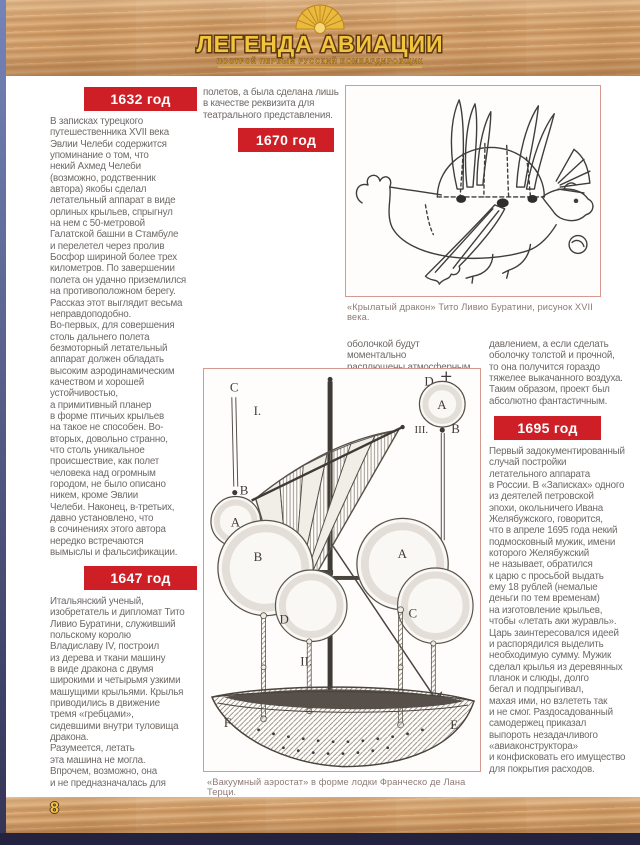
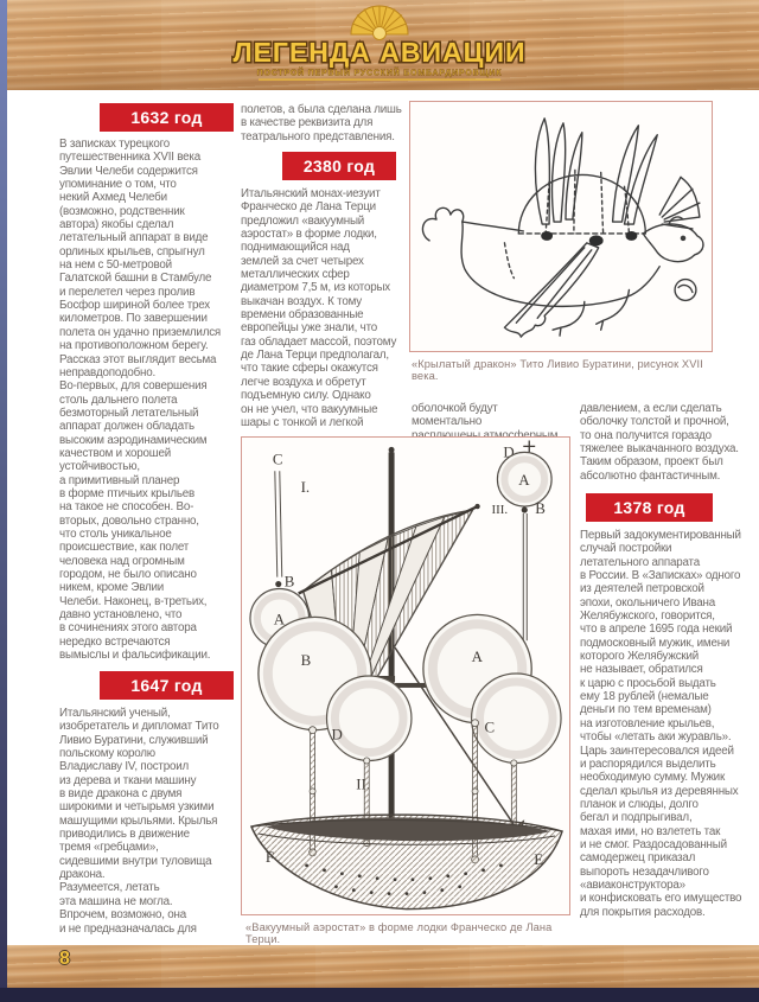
  ЛЕГЕНДА АВИАЦИИ
  1632 год
  В записках турецкого
  путешественника XVII века
  Эвлии Челеби содержится
  упоминание о том, что
  некий Ахмед Челеби
  (возможно, родственник
  автора) якобы сделал
  летательный аппарат в виде
  орлиных крыльев, спрыгнул
  на нем с 50-метровой
  Галатской башни в Стамбуле
  и перелетел через пролив
  Босфор шириной более трех
  километров. По завершении
  полета он удачно приземлился
  на противоположном берегу.
  Рассказ этот выглядит весьма
  неправдоподобно.
  Во-первых, для совершения
  столь дальнего полета
  безмоторный летательный
  аппарат должен обладать
  высоким аэродинамическим
  качеством и хорошей
  устойчивостью,
  а примитивный планер
  в форме птичьих крыльев
  на такое не способен. Во-
  вторых, довольно странно,
  что столь уникальное
  происшествие, как полет
  человека над огромным
  городом, не было описано
  никем, кроме Эвлии
  Челеби. Наконец, в-третьих,
  давно установлено, что
  в сочинениях этого автора
  нередко встречаются
  вымыслы и фальсификации.
  1647 год
  Итальянский ученый,
  изобретатель и дипломат Тито
  Ливио Буратини, служивший
  польскому королю
  Владиславу IV, построил
  из дерева и ткани машину
  в виде дракона с двумя
  широкими и четырьмя узкими
  машущими крыльями. Крылья
  приводились в движение
  тремя «гребцами»,
  сидевшими внутри туловища
  дракона.
  Разумеется, летать
  эта машина не могла.
  Впрочем, возможно, она
  и не предназначалась для
  полетов, а была сделана лишь
  в качестве реквизита для
  театрального представления.
- 1670 год
+ 2380 год
+ Итальянский монах-иезуит
+ Франческо де Лана Терци
+ предложил «вакуумный
+ аэростат» в форме лодки,
+ поднимающийся над
+ землей за счет четырех
+ металлических сфер
+ диаметром 7,5 м, из которых
+ выкачан воздух. К тому
+ времени образованные
+ европейцы уже знали, что
+ газ обладает массой, поэтому
+ де Лана Терци предполагал,
+ что такие сферы окажутся
+ легче воздуха и обретут
+ подъемную силу. Однако
+ он не учел, что вакуумные
+ шары с тонкой и легкой
  «Крылатый дракон» Тито Ливио Буратини, рисунок XVII века.
  оболочкой будут моментально
  давлением, а если сделать
  оболочку толстой и прочной,
  то она получится гораздо
  тяжелее выкачанного воздуха.
  Таким образом, проект был
  абсолютно фантастичным.
- 1695 год
+ 1378 год
  Первый задокументированный
  случай постройки
  летательного аппарата
  в России. В «Записках» одного
  из деятелей петровской
  эпохи, окольничего Ивана
  Желябужского, говорится,
  что в апреле 1695 года некий
  подмосковный мужик, имени
  которого Желябужский
  не называет, обратился
  к царю с просьбой выдать
  ему 18 рублей (немалые
  деньги по тем временам)
  на изготовление крыльев,
  чтобы «летать аки журавль».
  Царь заинтересовался идеей
  и распорядился выделить
  необходимую сумму. Мужик
  сделал крылья из деревянных
  планок и слюды, долго
  бегал и подпрыгивал,
  махая ими, но взлететь так
  и не смог. Раздосадованный
  самодержец приказал
  выпороть незадачливого
  «авиаконструктора»
  и конфисковать его имущество
  для покрытия расходов.
  C
  I.
  B
  A
  D
  A
  III.
  B
  B
  A
  D
  C
  F
  E
  «Вакуумный аэростат» в форме лодки Франческо де Лана Терци.
  8
